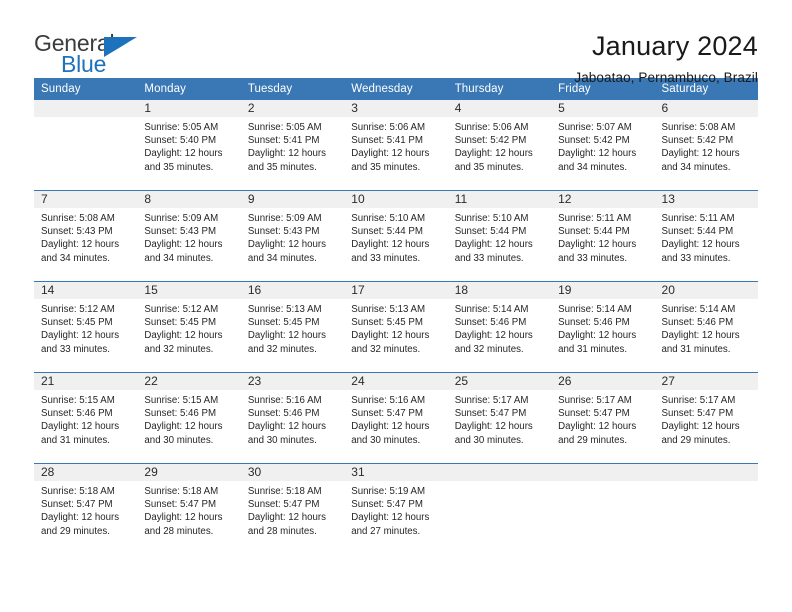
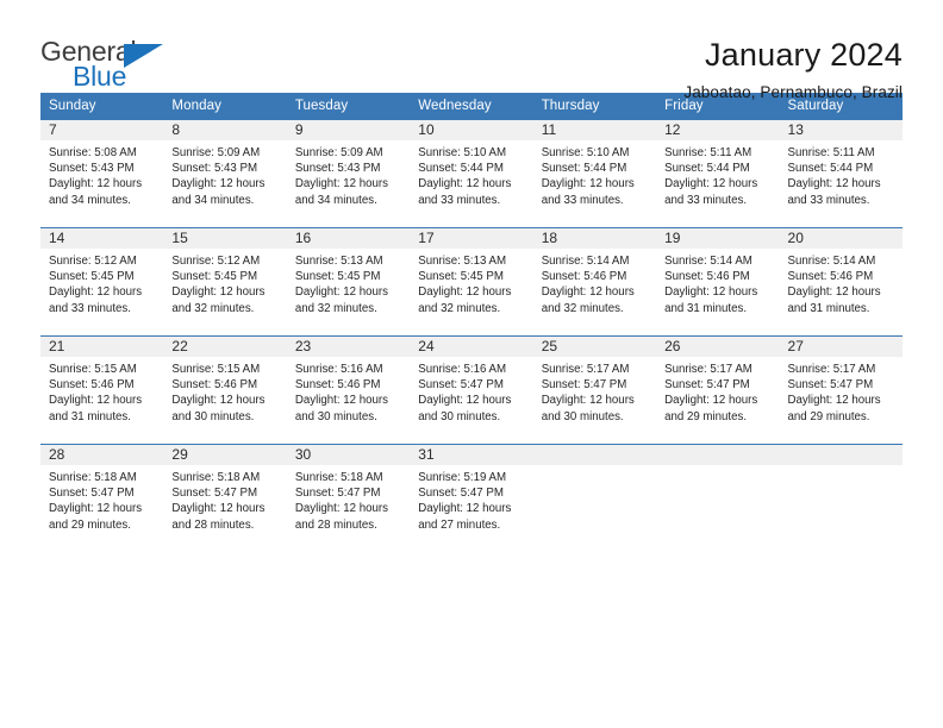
  General
  Blue
  January 2024
  Jaboatao, Pernambuco, Brazil
  Sunday	Monday	Tuesday	Wednesday	Thursday	Friday	Saturday
- 	1Sunrise: 5:05 AMSunset: 5:40 PMDaylight: 12 hours and 35 minutes.	2Sunrise: 5:05 AMSunset: 5:41 PMDaylight: 12 hours and 35 minutes.	3Sunrise: 5:06 AMSunset: 5:41 PMDaylight: 12 hours and 35 minutes.	4Sunrise: 5:06 AMSunset: 5:42 PMDaylight: 12 hours and 35 minutes.	5Sunrise: 5:07 AMSunset: 5:42 PMDaylight: 12 hours and 34 minutes.	6Sunrise: 5:08 AMSunset: 5:42 PMDaylight: 12 hours and 34 minutes.
  7Sunrise: 5:08 AMSunset: 5:43 PMDaylight: 12 hours and 34 minutes.	8Sunrise: 5:09 AMSunset: 5:43 PMDaylight: 12 hours and 34 minutes.	9Sunrise: 5:09 AMSunset: 5:43 PMDaylight: 12 hours and 34 minutes.	10Sunrise: 5:10 AMSunset: 5:44 PMDaylight: 12 hours and 33 minutes.	11Sunrise: 5:10 AMSunset: 5:44 PMDaylight: 12 hours and 33 minutes.	12Sunrise: 5:11 AMSunset: 5:44 PMDaylight: 12 hours and 33 minutes.	13Sunrise: 5:11 AMSunset: 5:44 PMDaylight: 12 hours and 33 minutes.
  14Sunrise: 5:12 AMSunset: 5:45 PMDaylight: 12 hours and 33 minutes.	15Sunrise: 5:12 AMSunset: 5:45 PMDaylight: 12 hours and 32 minutes.	16Sunrise: 5:13 AMSunset: 5:45 PMDaylight: 12 hours and 32 minutes.	17Sunrise: 5:13 AMSunset: 5:45 PMDaylight: 12 hours and 32 minutes.	18Sunrise: 5:14 AMSunset: 5:46 PMDaylight: 12 hours and 32 minutes.	19Sunrise: 5:14 AMSunset: 5:46 PMDaylight: 12 hours and 31 minutes.	20Sunrise: 5:14 AMSunset: 5:46 PMDaylight: 12 hours and 31 minutes.
  21Sunrise: 5:15 AMSunset: 5:46 PMDaylight: 12 hours and 31 minutes.	22Sunrise: 5:15 AMSunset: 5:46 PMDaylight: 12 hours and 30 minutes.	23Sunrise: 5:16 AMSunset: 5:46 PMDaylight: 12 hours and 30 minutes.	24Sunrise: 5:16 AMSunset: 5:47 PMDaylight: 12 hours and 30 minutes.	25Sunrise: 5:17 AMSunset: 5:47 PMDaylight: 12 hours and 30 minutes.	26Sunrise: 5:17 AMSunset: 5:47 PMDaylight: 12 hours and 29 minutes.	27Sunrise: 5:17 AMSunset: 5:47 PMDaylight: 12 hours and 29 minutes.
  28Sunrise: 5:18 AMSunset: 5:47 PMDaylight: 12 hours and 29 minutes.	29Sunrise: 5:18 AMSunset: 5:47 PMDaylight: 12 hours and 28 minutes.	30Sunrise: 5:18 AMSunset: 5:47 PMDaylight: 12 hours and 28 minutes.	31Sunrise: 5:19 AMSunset: 5:47 PMDaylight: 12 hours and 27 minutes.
